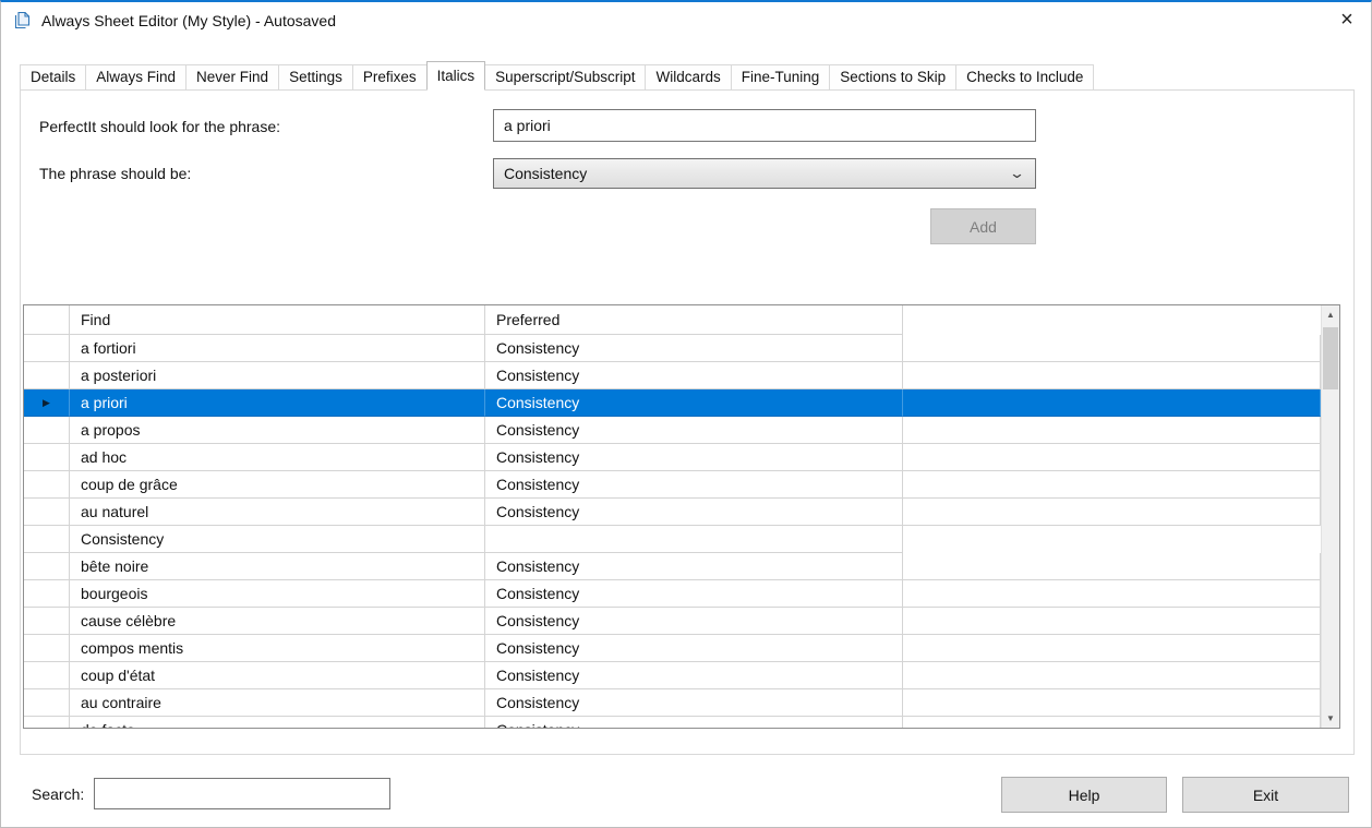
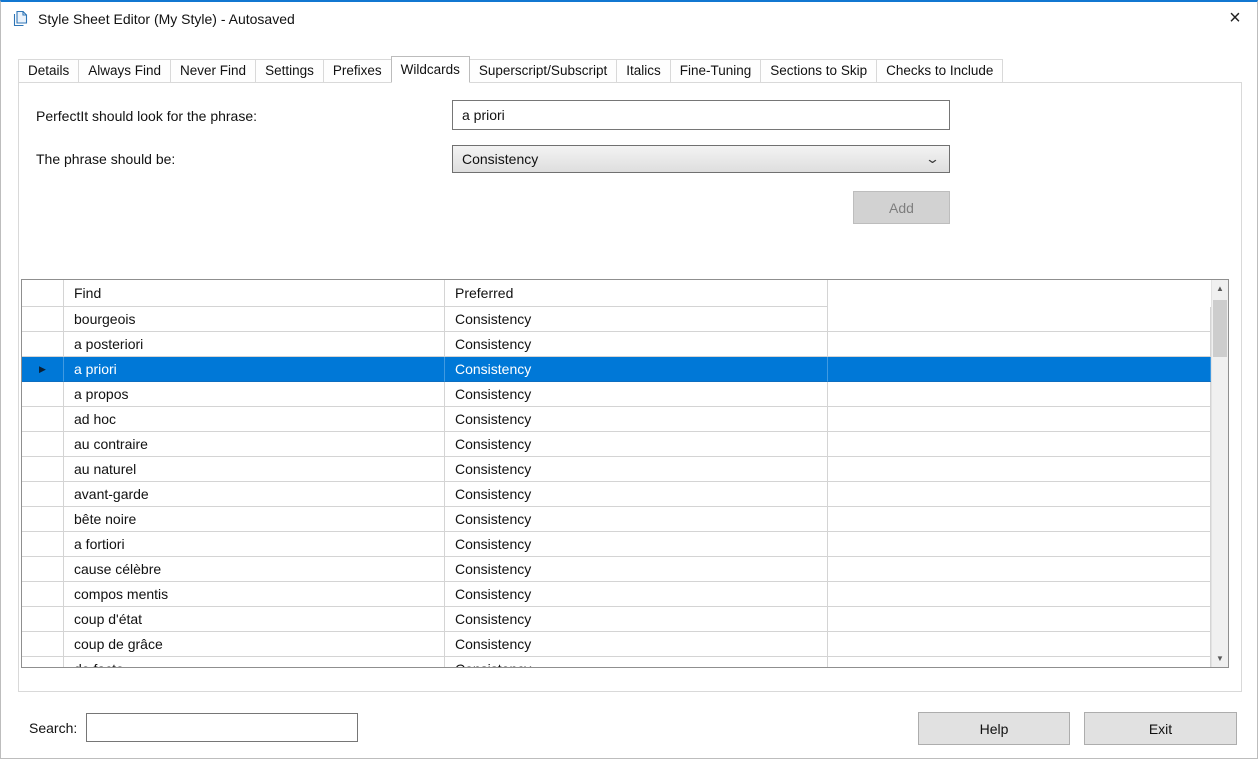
- Always Sheet Editor (My Style) - Autosaved
+ Style Sheet Editor (My Style) - Autosaved
  ×
  Details
  Always Find
  Never Find
  Settings
  Prefixes
- Italics
+ Wildcards
  Superscript/Subscript
- Wildcards
+ Italics
  Fine-Tuning
  Sections to Skip
  Checks to Include
  PerfectIt should look for the phrase:
  a priori
  The phrase should be:
  Consistency
  ⌄
  Add
  Find
  Preferred
- a fortiori
+ bourgeois
  Consistency
  a posteriori
  Consistency
  ▶
  a priori
  Consistency
  a propos
  Consistency
  ad hoc
  Consistency
- coup de grâce
+ au contraire
  Consistency
  au naturel
  Consistency
+ avant-garde
  Consistency
  bête noire
  Consistency
- bourgeois
+ a fortiori
  Consistency
  cause célèbre
  Consistency
  compos mentis
  Consistency
  coup d'état
  Consistency
- au contraire
+ coup de grâce
  Consistency
  ▲
  ▼
  Search:
  Help
  Exit
